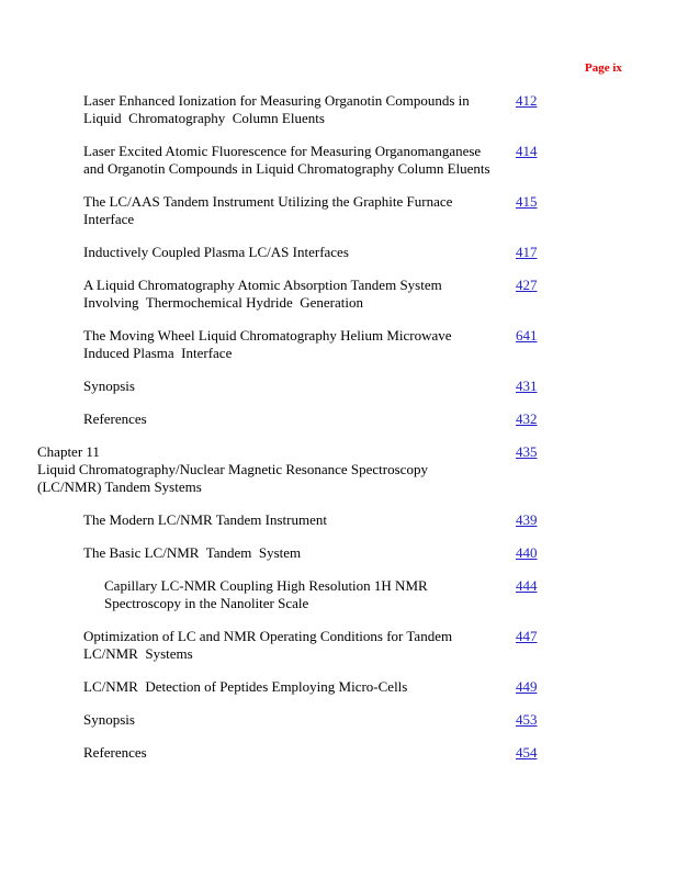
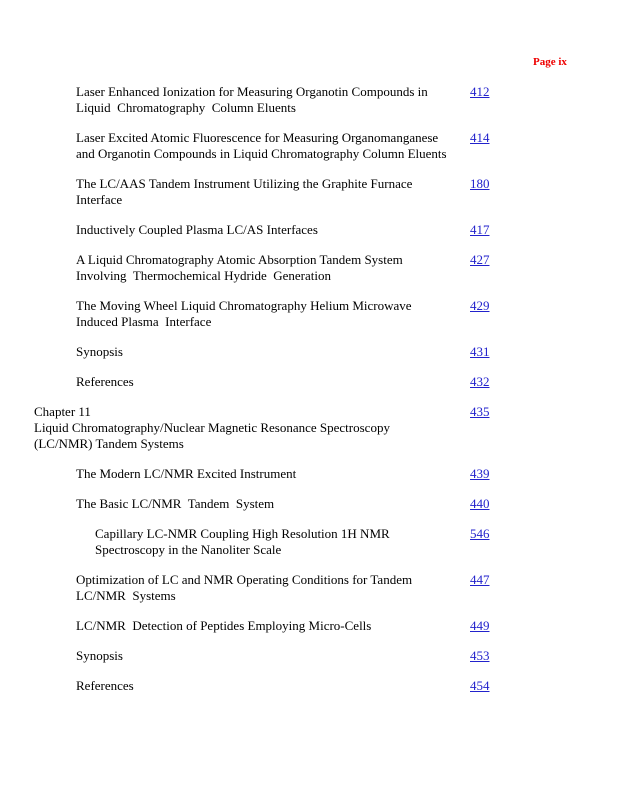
  Page ix
  Laser Enhanced Ionization for Measuring Organotin Compounds in
  Liquid Chromatography Column Eluents
  412
  Laser Excited Atomic Fluorescence for Measuring Organomanganese
  and Organotin Compounds in Liquid Chromatography Column Eluents
  414
  The LC/AAS Tandem Instrument Utilizing the Graphite Furnace
  Interface
- 415
+ 180
  Inductively Coupled Plasma LC/AS Interfaces
  417
  A Liquid Chromatography Atomic Absorption Tandem System
  Involving Thermochemical Hydride Generation
  427
  The Moving Wheel Liquid Chromatography Helium Microwave
  Induced Plasma Interface
- 641
+ 429
  Synopsis
  431
  References
  432
  Chapter 11
  Liquid Chromatography/Nuclear Magnetic Resonance Spectroscopy
  (LC/NMR) Tandem Systems
  435
- The Modern LC/NMR Tandem Instrument
+ The Modern LC/NMR Excited Instrument
  439
  The Basic LC/NMR Tandem System
  440
  Capillary LC-NMR Coupling High Resolution 1H NMR
  Spectroscopy in the Nanoliter Scale
- 444
+ 546
  Optimization of LC and NMR Operating Conditions for Tandem
  LC/NMR Systems
  447
  LC/NMR Detection of Peptides Employing Micro-Cells
  449
  Synopsis
  453
  References
  454
